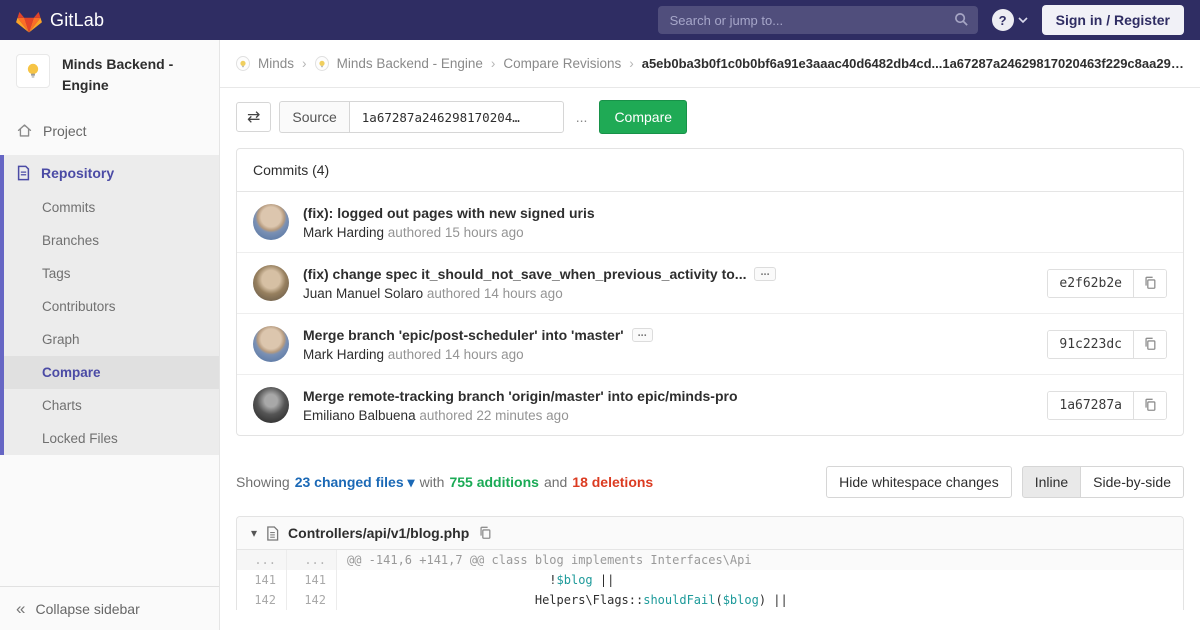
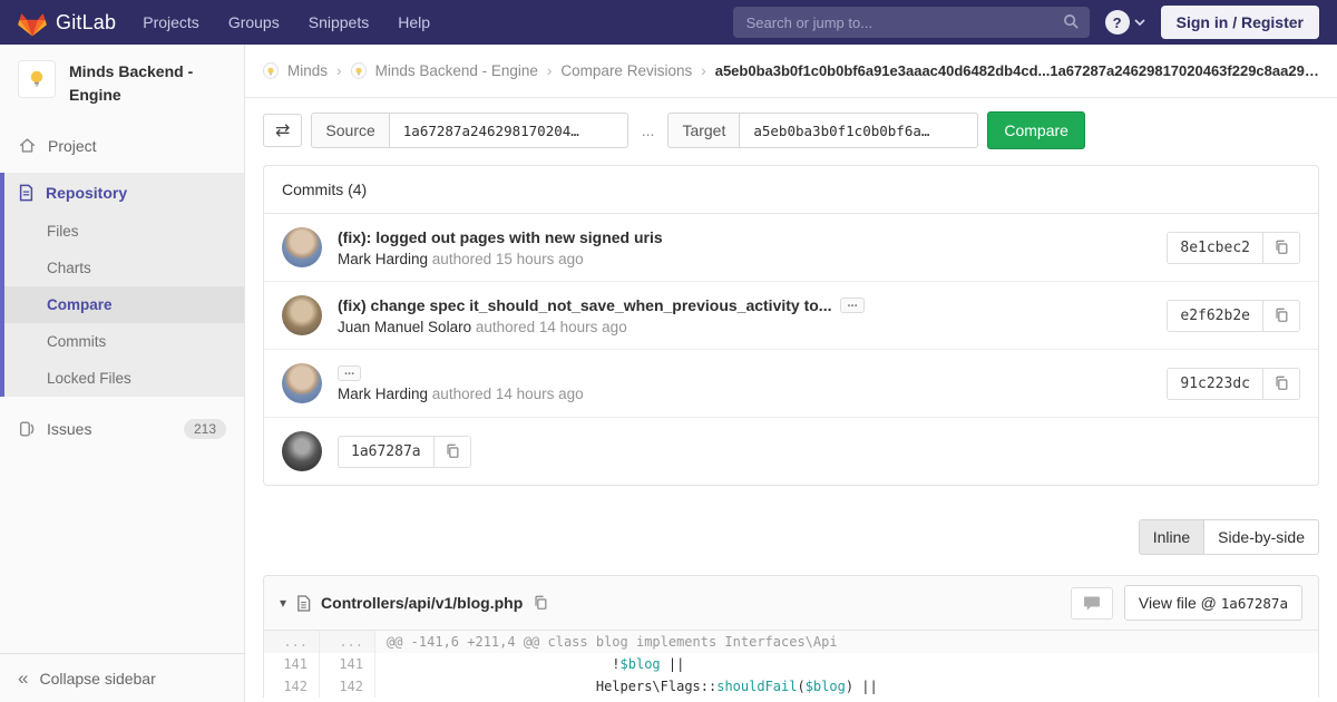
  GitLab
+ Projects
+ Groups
+ Snippets
+ Help
  Search or jump to...
  ?
  Sign in / Register
  Minds Backend - Engine
  Project
  Repository
+ Files
- Commits
+ Charts
- Branches
- Tags
- Contributors
- Graph
  Compare
- Charts
+ Commits
  Locked Files
+ Issues
+ 213
  «
  Collapse sidebar
  Minds
  ›
  Minds Backend - Engine
  ›
  Compare Revisions
  ›
  a5eb0ba3b0f1c0b0bf6a91e3aaac40d6482db4cd...1a67287a24629817020463f229c8aa2940
  ⇄
  Source
  1a67287a246298170204…
  ...
+ Target
+ a5eb0ba3b0f1c0b0bf6a…
  Compare
  Commits (4)
  (fix): logged out pages with new signed uris
  Mark Harding authored 15 hours ago
+ 8e1cbec2
  (fix) change spec it_should_not_save_when_previous_activity to...
  ...
  Juan Manuel Solaro authored 14 hours ago
  e2f62b2e
- Merge branch 'epic/post-scheduler' into 'master'
  ...
  Mark Harding authored 14 hours ago
  91c223dc
- Merge remote-tracking branch 'origin/master' into epic/minds-pro
- Emiliano Balbuena authored 22 minutes ago
  1a67287a
- Showing
- 23 changed files ▾
- with
- 755 additions
- and
- 18 deletions
- Hide whitespace changes
  Inline
  Side-by-side
  ▾
  Controllers/api/v1/blog.php
+ View file @ 1a67287a
  ...
  ...
- @@ -141,6 +141,7 @@ class blog implements Interfaces\Api
+ @@ -141,6 +211,4 @@ class blog implements Interfaces\Api
  141
  141
  !$blog ||
  142
  142
  Helpers\Flags::shouldFail($blog) ||
